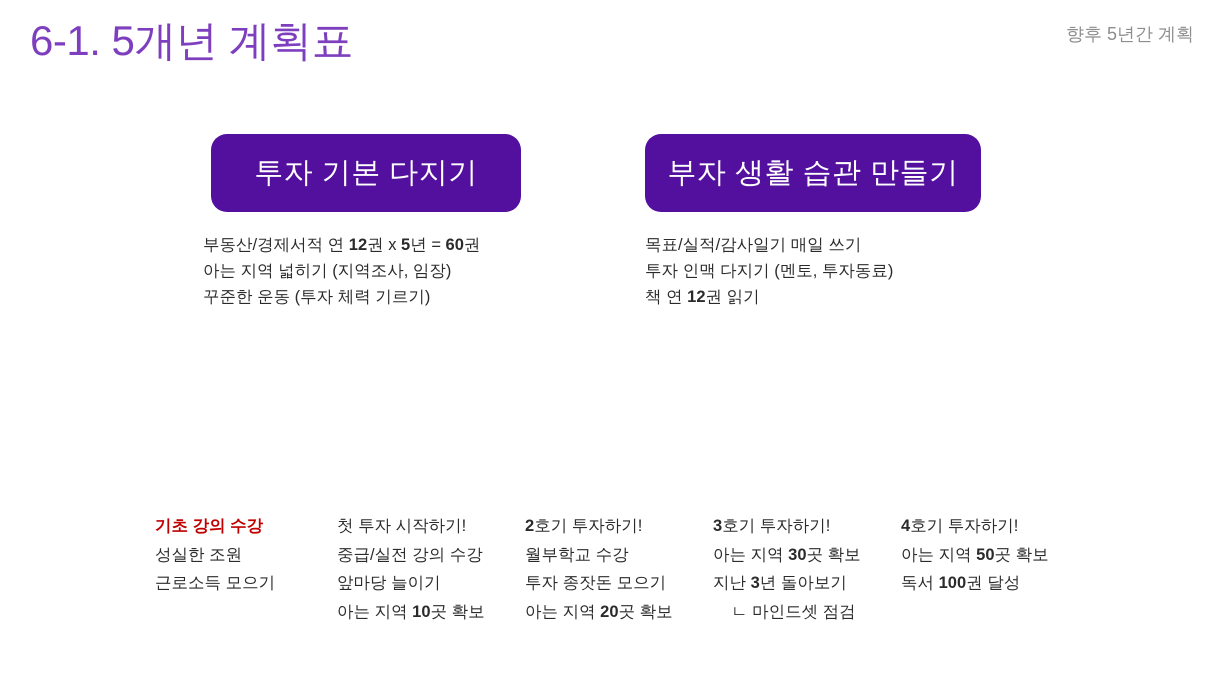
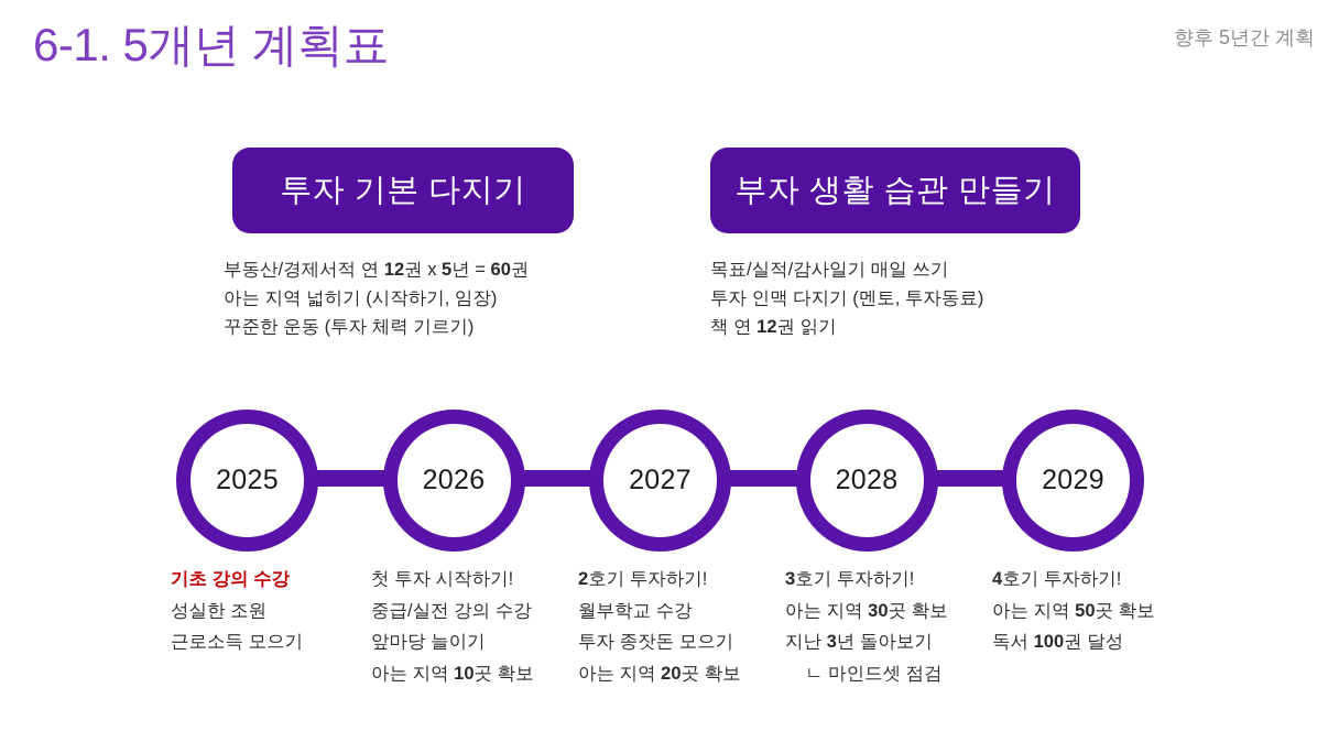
  6-1. 5개년 계획표
  향후 5년간 계획
  투자 기본 다지기
  부자 생활 습관 만들기
  부동산/경제서적 연 12권 x 5년 = 60권
- 아는 지역 넓히기 (지역조사, 임장)
+ 아는 지역 넓히기 (시작하기, 임장)
  꾸준한 운동 (투자 체력 기르기)
  목표/실적/감사일기 매일 쓰기
  투자 인맥 다지기 (멘토, 투자동료)
  책 연 12권 읽기
+ 2025
+ 2026
+ 2027
+ 2028
+ 2029
  기초 강의 수강
  성실한 조원
  근로소득 모으기
  첫 투자 시작하기!
  중급/실전 강의 수강
  앞마당 늘이기
  아는 지역 10곳 확보
  2호기 투자하기!
  월부학교 수강
  투자 종잣돈 모으기
  아는 지역 20곳 확보
  3호기 투자하기!
  아는 지역 30곳 확보
  지난 3년 돌아보기
  ㄴ 마인드셋 점검
  4호기 투자하기!
  아는 지역 50곳 확보
  독서 100권 달성
